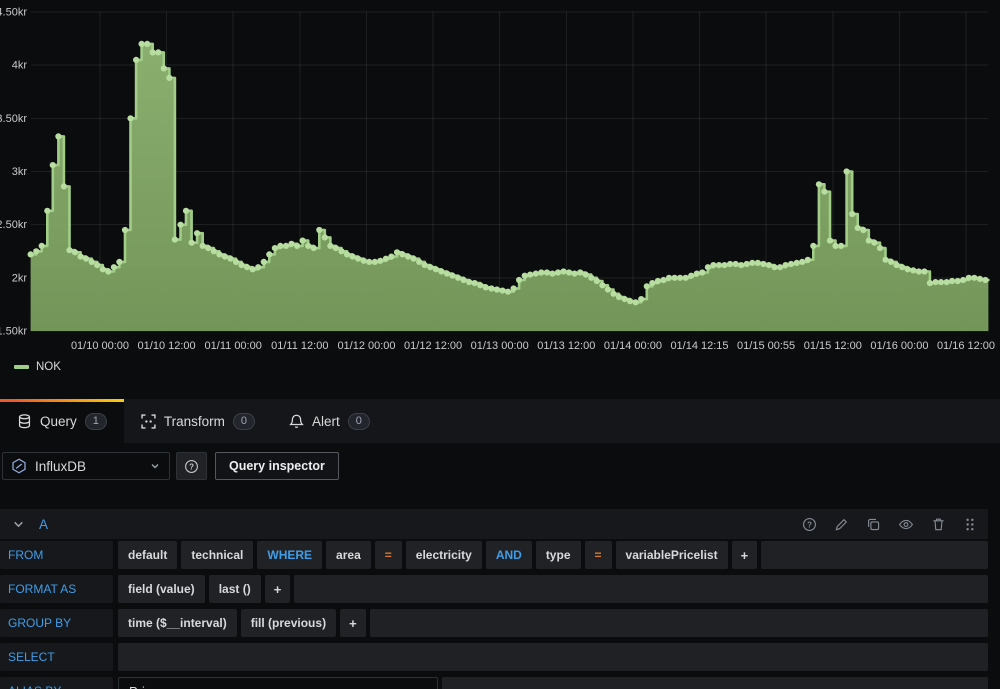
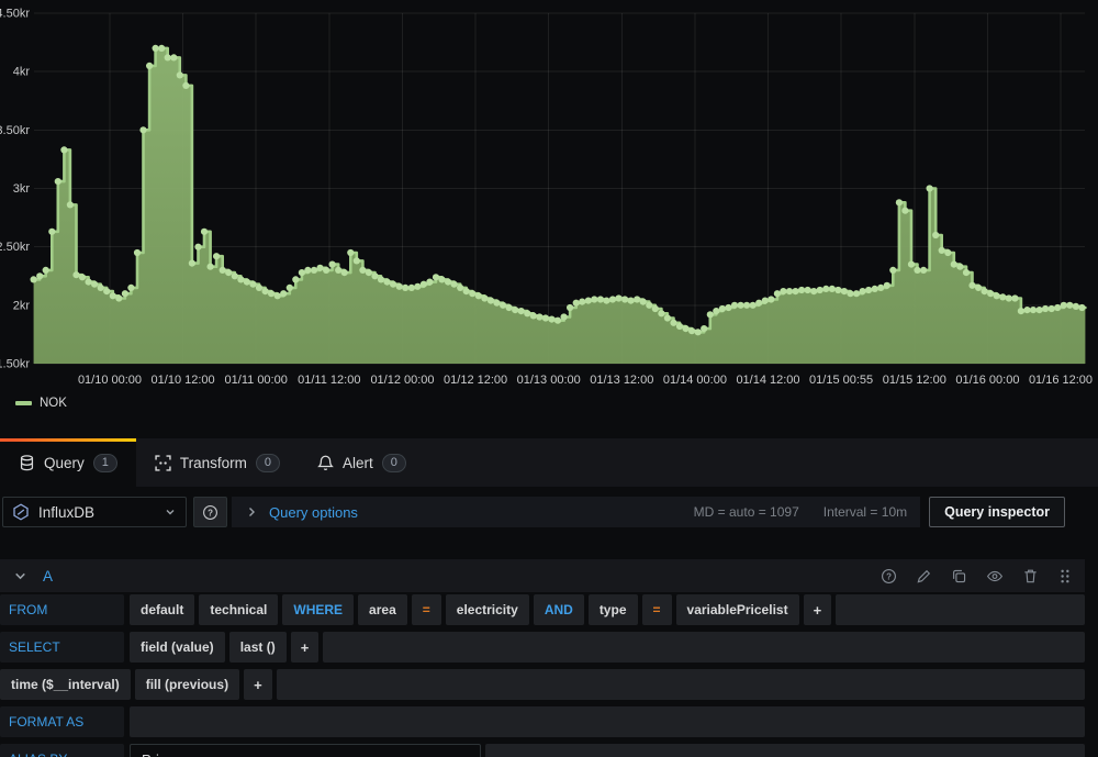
  .50kr
  4kr
  .50kr
  3kr
  .50kr
  2kr
  .50kr
  01/10 00:00
  01/10 12:00
  01/11 00:00
  01/11 12:00
  01/12 00:00
  01/12 12:00
  01/13 00:00
  01/13 12:00
  01/14 00:00
- 01/14 12:15
+ 01/14 12:00
  01/15 00:55
  01/15 12:00
  01/16 00:00
  01/16 12:00
  NOK
  Query
  1
  Transform
  0
  Alert
  0
  InfluxDB
  ?
+ Query options
+ MD = auto = 1097
+ Interval = 10m
  Query inspector
  A
  ?
  FROM
  default
  technical
  WHERE
  area
  =
  electricity
  AND
  type
  =
  variablePricelist
  +
- FORMAT AS
+ SELECT
  field (value)
  last ()
  +
- GROUP BY
  time ($__interval)
  fill (previous)
  +
- SELECT
+ FORMAT AS
